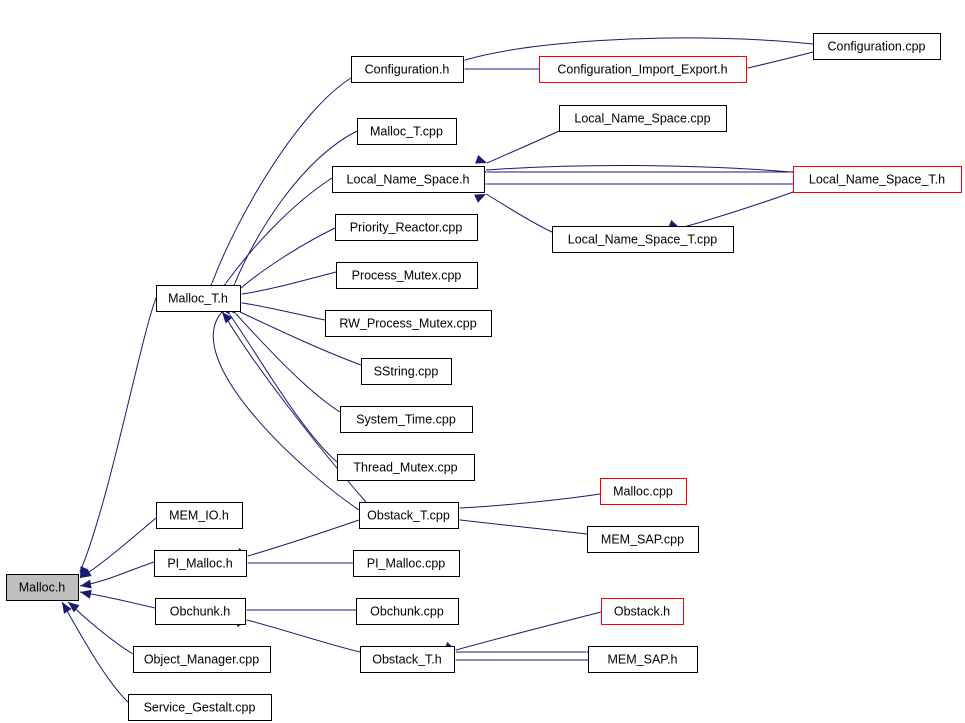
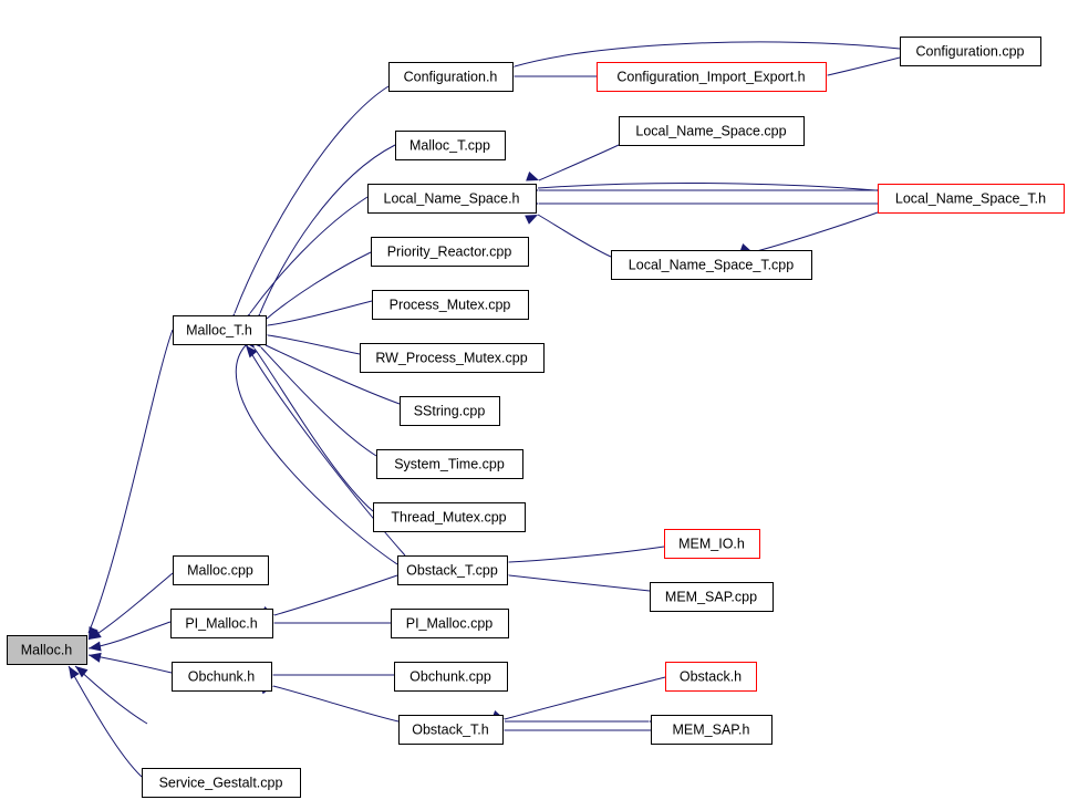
  Malloc.h
  Malloc_T.h
- MEM_IO.h
+ Malloc.cpp
  PI_Malloc.h
  Obchunk.h
- Object_Manager.cpp
  Service_Gestalt.cpp
  Configuration.h
  Malloc_T.cpp
  Local_Name_Space.h
  Priority_Reactor.cpp
  Process_Mutex.cpp
  RW_Process_Mutex.cpp
  SString.cpp
  System_Time.cpp
  Thread_Mutex.cpp
  Obstack_T.cpp
  PI_Malloc.cpp
  Obchunk.cpp
  Obstack_T.h
  Configuration_Import_Export.h
  Local_Name_Space.cpp
  Local_Name_Space_T.cpp
- Malloc.cpp
+ MEM_IO.h
  MEM_SAP.cpp
  Obstack.h
  MEM_SAP.h
  Configuration.cpp
  Local_Name_Space_T.h
